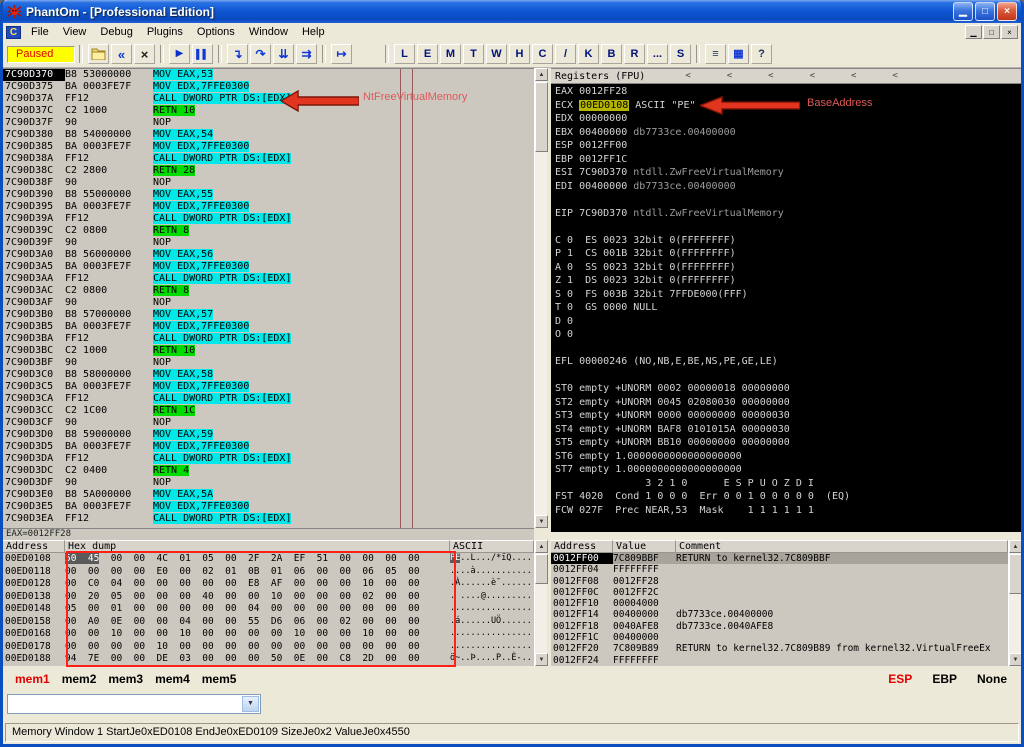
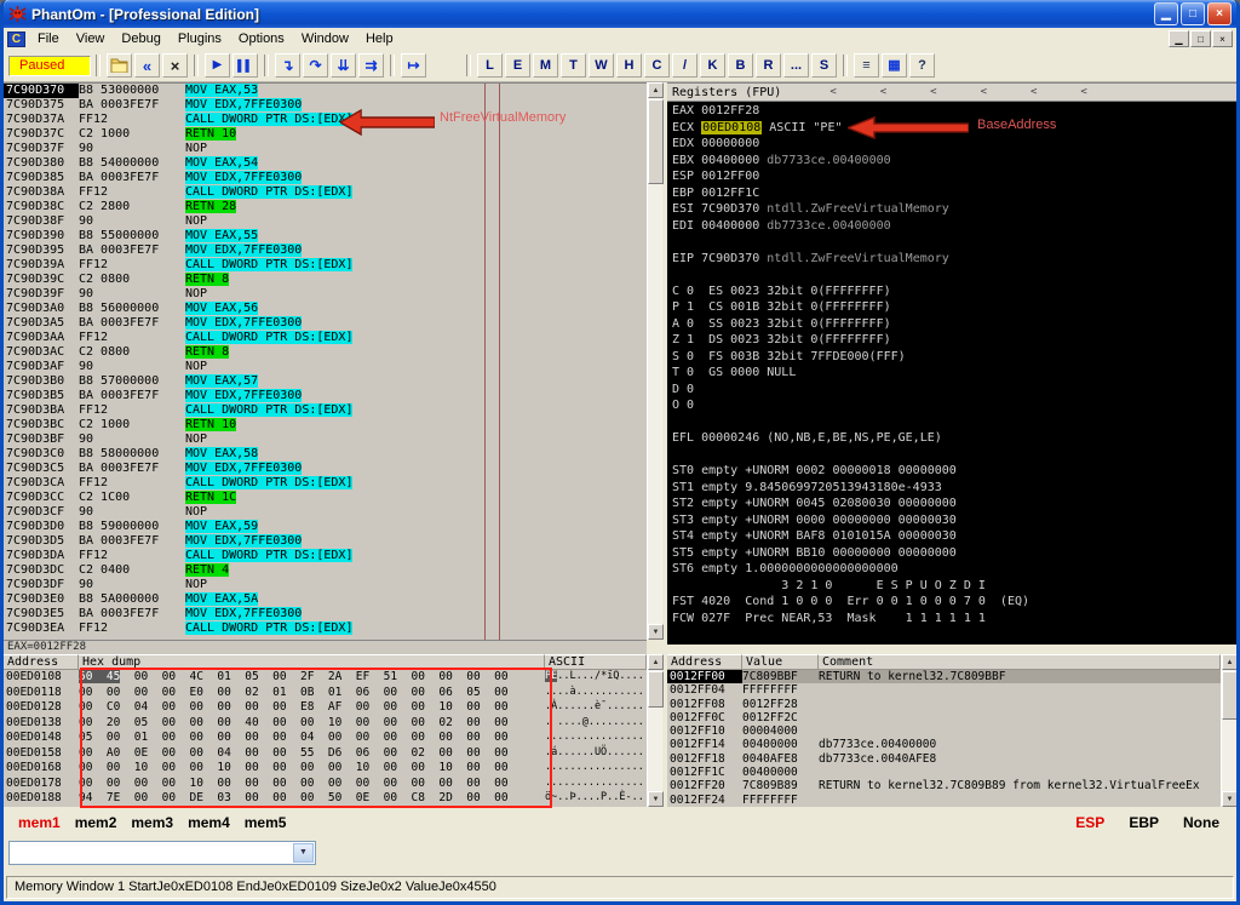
  PhantOm - [Professional Edition]
  ▁
  □
  ×
  C
  File
  View
  Debug
  Plugins
  Options
  Window
  Help
  ▁
  □
  ×
  Paused
  «
  ×
  ▶
  ▌▌
  ↴
  ↷
  ⇊
  ⇉
  ↦
  L
  E
  M
  T
  W
  H
  C
  /
  K
  B
  R
  ...
  S
  ≡
  ▦
  ?
  7C90D370
  B8 53000000
  MOV EAX,53
  7C90D375
  BA 0003FE7F
  MOV EDX,7FFE0300
  7C90D37A
  FF12
  CALL DWORD PTR DS:[EDX
  7C90D37C
  C2 1000
  RETN 10
  7C90D37F
  90
  NOP
  7C90D380
  B8 54000000
  MOV EAX,54
  7C90D385
  BA 0003FE7F
  MOV EDX,7FFE0300
  7C90D38A
  FF12
  CALL DWORD PTR DS:[EDX]
  7C90D38C
  C2 2800
  RETN 28
  7C90D38F
  90
  NOP
  7C90D390
  B8 55000000
  MOV EAX,55
  7C90D395
  BA 0003FE7F
  MOV EDX,7FFE0300
  7C90D39A
  FF12
  CALL DWORD PTR DS:[EDX]
  7C90D39C
  C2 0800
  RETN 8
  7C90D39F
  90
  NOP
  7C90D3A0
  B8 56000000
  MOV EAX,56
  7C90D3A5
  BA 0003FE7F
  MOV EDX,7FFE0300
  7C90D3AA
  FF12
  CALL DWORD PTR DS:[EDX]
  7C90D3AC
  C2 0800
  RETN 8
  7C90D3AF
  90
  NOP
  7C90D3B0
  B8 57000000
  MOV EAX,57
  7C90D3B5
  BA 0003FE7F
  MOV EDX,7FFE0300
  7C90D3BA
  FF12
  CALL DWORD PTR DS:[EDX]
  7C90D3BC
  C2 1000
  RETN 10
  7C90D3BF
  90
  NOP
  7C90D3C0
  B8 58000000
  MOV EAX,58
  7C90D3C5
  BA 0003FE7F
  MOV EDX,7FFE0300
  7C90D3CA
  FF12
  CALL DWORD PTR DS:[EDX]
  7C90D3CC
  C2 1C00
  RETN 1C
  7C90D3CF
  90
  NOP
  7C90D3D0
  B8 59000000
  MOV EAX,59
  7C90D3D5
  BA 0003FE7F
  MOV EDX,7FFE0300
  7C90D3DA
  FF12
  CALL DWORD PTR DS:[EDX]
  7C90D3DC
  C2 0400
  RETN 4
  7C90D3DF
  90
  NOP
  7C90D3E0
  B8 5A000000
  MOV EAX,5A
  7C90D3E5
  BA 0003FE7F
  MOV EDX,7FFE0300
  7C90D3EA
  FF12
  CALL DWORD PTR DS:[EDX]
  EAX=0012FF28
  Address
  Hex dump
  ASCII
  00ED0108
  50 45 00 00 4C 01 05 00 2F 2A EF 51 00 00 00 00
  PE..L.../*ïQ....
  00ED0118
  00 00 00 00 E0 00 02 01 0B 01 06 00 00 06 05 00
  ....à...........
  00ED0128
  00 C0 04 00 00 00 00 00 E8 AF 00 00 00 10 00 00
  .À......è¯......
  00ED0138
  00 20 05 00 00 00 40 00 00 10 00 00 00 02 00 00
  . ....@.........
  00ED0148
  05 00 01 00 00 00 00 00 04 00 00 00 00 00 00 00
  ................
  00ED0158
  00 A0 0E 00 00 04 00 00 55 D6 06 00 02 00 00 00
  .á......UÖ......
  00ED0168
  00 00 10 00 00 10 00 00 00 00 10 00 00 10 00 00
  ................
  00ED0178
  00 00 00 00 10 00 00 00 00 00 00 00 00 00 00 00
  ................
  00ED0188
  94 7E 00 00 DE 03 00 00 00 50 0E 00 C8 2D 00 00
  ö~..Þ....P..È-..
  Registers (FPU)
  <
  <
  <
  <
  <
  <
  EAX 0012FF28
  ECX 00ED0108 ASCII "PE"
  EDX 00000000
  EBX 00400000 db7733ce.00400000
  ESP 0012FF00
  EBP 0012FF1C
  ESI 7C90D370 ntdll.ZwFreeVirtualMemory
  EDI 00400000 db7733ce.00400000
  EIP 7C90D370 ntdll.ZwFreeVirtualMemory
  C 0 ES 0023 32bit 0(FFFFFFFF)
  P 1 CS 001B 32bit 0(FFFFFFFF)
  A 0 SS 0023 32bit 0(FFFFFFFF)
  Z 1 DS 0023 32bit 0(FFFFFFFF)
  S 0 FS 003B 32bit 7FFDE000(FFF)
  T 0 GS 0000 NULL
  D 0
  O 0
  EFL 00000246 (NO,NB,E,BE,NS,PE,GE,LE)
  ST0 empty +UNORM 0002 00000018 00000000
+ ST1 empty 9.8450699720513943180e-4933
  ST2 empty +UNORM 0045 02080030 00000000
  ST3 empty +UNORM 0000 00000000 00000030
  ST4 empty +UNORM BAF8 0101015A 00000030
  ST5 empty +UNORM BB10 00000000 00000000
  ST6 empty 1.0000000000000000000
- ST7 empty 1.0000000000000000000
  3 2 1 0 E S P U O Z D I
- FST 4020 Cond 1 0 0 0 Err 0 0 1 0 0 0 0 0 (EQ)
+ FST 4020 Cond 1 0 0 0 Err 0 0 1 0 0 0 7 0 (EQ)
  FCW 027F Prec NEAR,53 Mask 1 1 1 1 1 1
  Address
  Value
  Comment
  0012FF00
  7C809BBF
  RETURN to kernel32.7C809BBF
  0012FF04
  FFFFFFFF
  0012FF08
  0012FF28
  0012FF0C
  0012FF2C
  0012FF10
  00004000
  0012FF14
  00400000
  db7733ce.00400000
  0012FF18
  0040AFE8
  db7733ce.0040AFE8
  0012FF1C
  00400000
  0012FF20
  7C809B89
  RETURN to kernel32.7C809B89 from kernel32.VirtualFreeEx
  0012FF24
  FFFFFFFF
  mem1
  mem2
  mem3
  mem4
  mem5
  ESP
  EBP
  None
  Memory Window 1 StartJe0xED0108 EndJe0xED0109 SizeJe0x2 ValueJe0x4550
  NtFreeVirtualMemory
  BaseAddress
